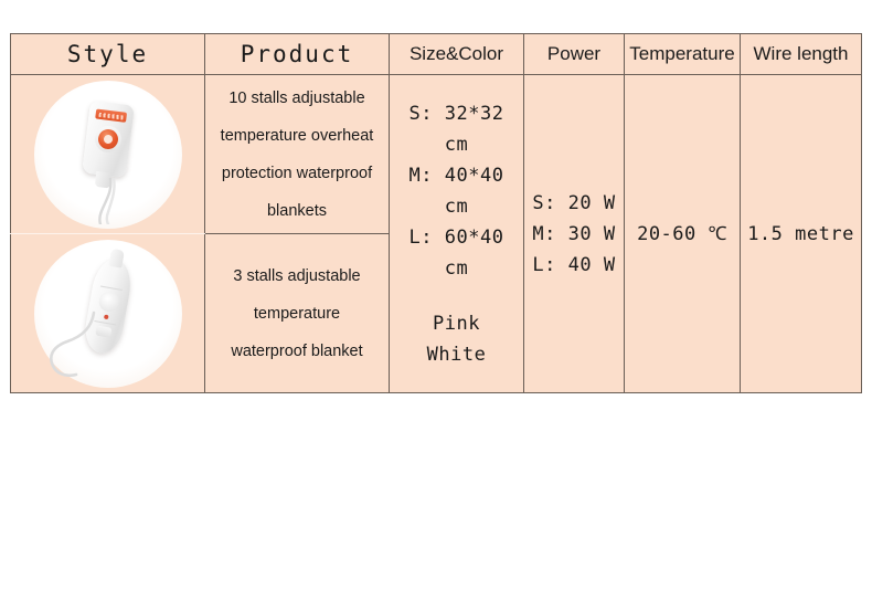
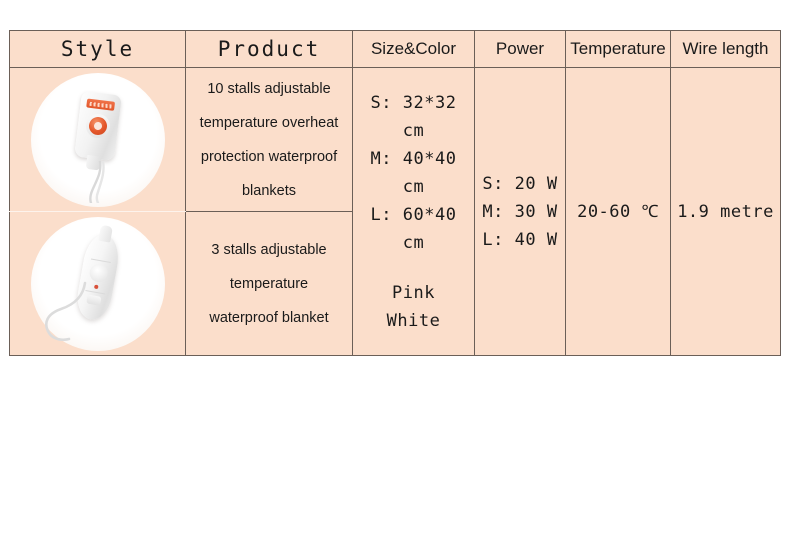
  Style	Product	Size&Color	Power	Temperature	Wire length
- 	10 stalls adjustable temperature overheat protection waterproof blankets	S: 32*32 cm M: 40*40 cm L: 60*40 cm Pink White	S: 20 W M: 30 W L: 40 W	20-60 ℃	1.5 metre
+ 	10 stalls adjustable temperature overheat protection waterproof blankets	S: 32*32 cm M: 40*40 cm L: 60*40 cm Pink White	S: 20 W M: 30 W L: 40 W	20-60 ℃	1.9 metre
  	3 stalls adjustable temperature waterproof blanket
